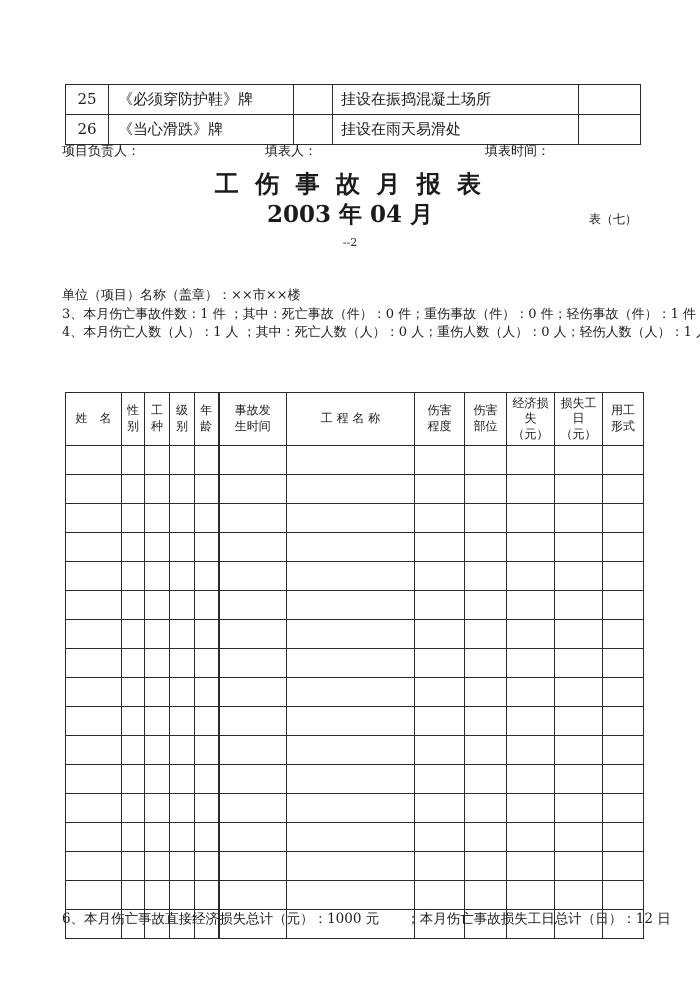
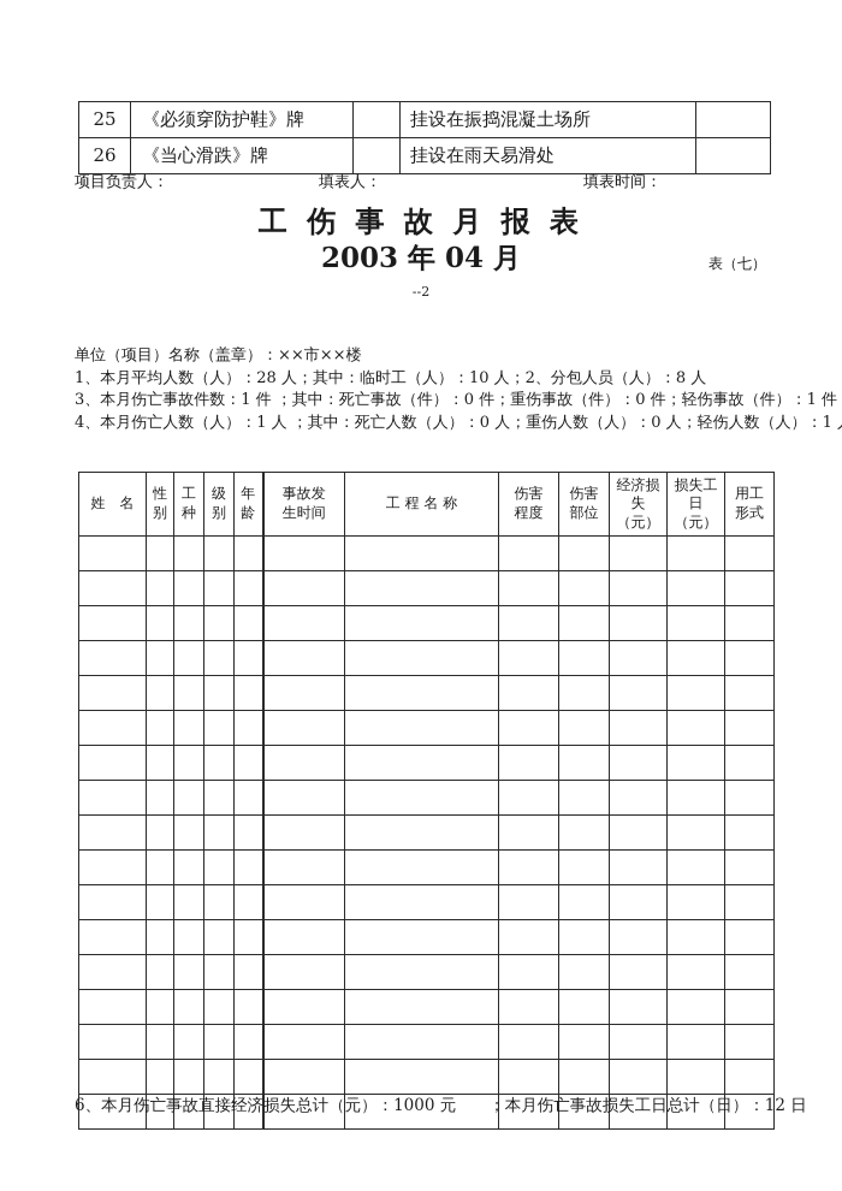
  25	《必须穿防护鞋》牌		挂设在振捣混凝土场所
  26	《当心滑跌》牌		挂设在雨天易滑处
  项目负责人：
  填表人：
  填表时间：
  工 伤 事 故 月 报 表
  2003 年 04 月
  表（七）
  --2
  单位（项目）名称（盖章）：××市××楼
+ 1、本月平均人数（人）：28 人；其中：临时工（人）：10 人；2、分包人员（人）：8 人
  3、本月伤亡事故件数：1 件 ；其中：死亡事故（件）：0 件；重伤事故（件）：0 件；轻伤事故（件）：1 件
  4、本月伤亡人数（人）：1 人 ；其中：死亡人数（人）：0 人；重伤人数（人）：0 人；轻伤人数（人）：1
  姓 名	性 别	工 种	级 别	年 龄	事故发 生时间	工 程 名 称	伤害 程度	伤害 部位	经济损 失 （元）	损失工 日 （元）	用工 形式
  6、本月伤亡事故直接经济损失总计（元）：1000 元 ；本月伤亡事故损失工日总计（日）：12 日
